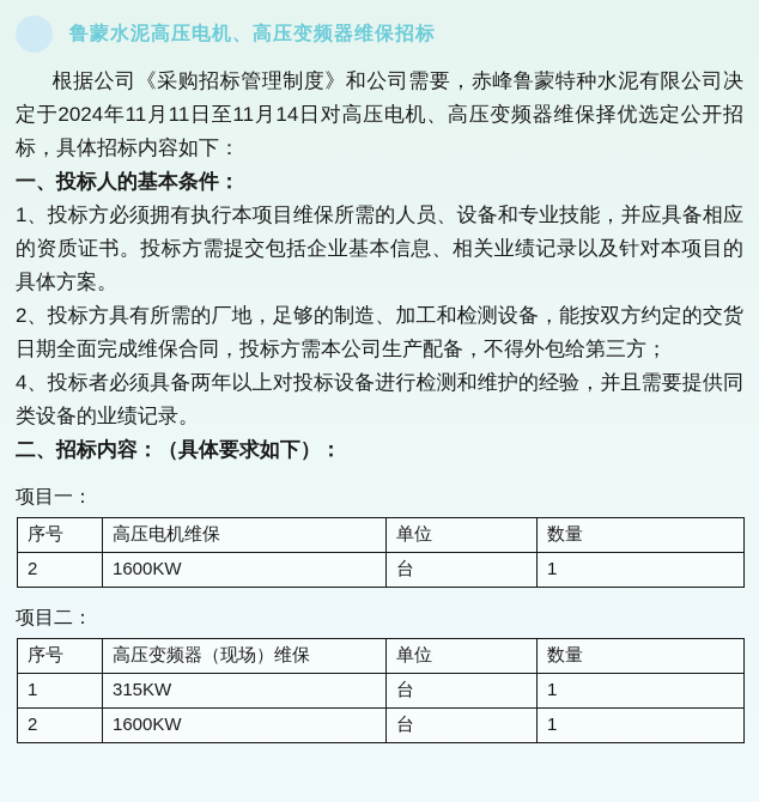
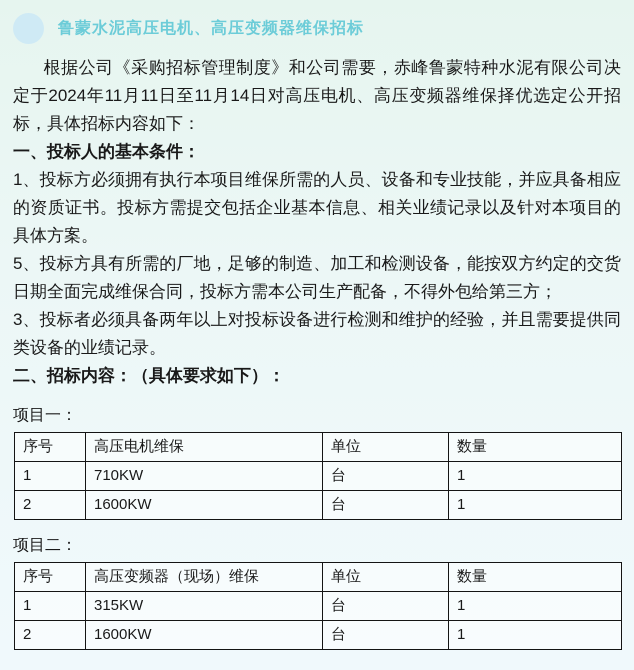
  鲁蒙水泥高压电机、高压变频器维保招标
  根据公司《采购招标管理制度》和公司需要，赤峰鲁蒙特种水泥有限公司决定于2024年11月11日至11月14日对高压电机、高压变频器维保择优选定公开招标，具体招标内容如下：
  一、投标人的基本条件：
  1、投标方必须拥有执行本项目维保所需的人员、设备和专业技能，并应具备相应的资质证书。投标方需提交包括企业基本信息、相关业绩记录以及针对本项目的具体方案。
- 2、投标方具有所需的厂地，足够的制造、加工和检测设备，能按双方约定的交货日期全面完成维保合同，投标方需本公司生产配备，不得外包给第三方；
+ 5、投标方具有所需的厂地，足够的制造、加工和检测设备，能按双方约定的交货日期全面完成维保合同，投标方需本公司生产配备，不得外包给第三方；
- 4、投标者必须具备两年以上对投标设备进行检测和维护的经验，并且需要提供同类设备的业绩记录。
+ 3、投标者必须具备两年以上对投标设备进行检测和维护的经验，并且需要提供同类设备的业绩记录。
  二、招标内容：（具体要求如下）：
  项目一：
  序号	高压电机维保	单位	数量
+ 1	710KW	台	1
  2	1600KW	台	1
  项目二：
  序号	高压变频器（现场）维保	单位	数量
  1	315KW	台	1
  2	1600KW	台	1
